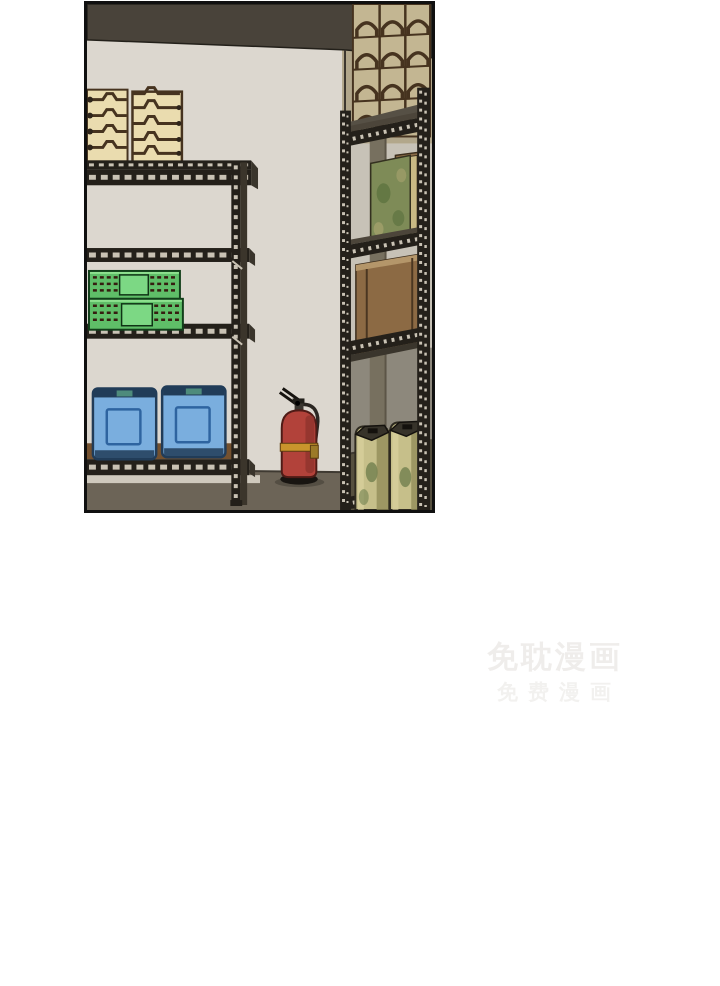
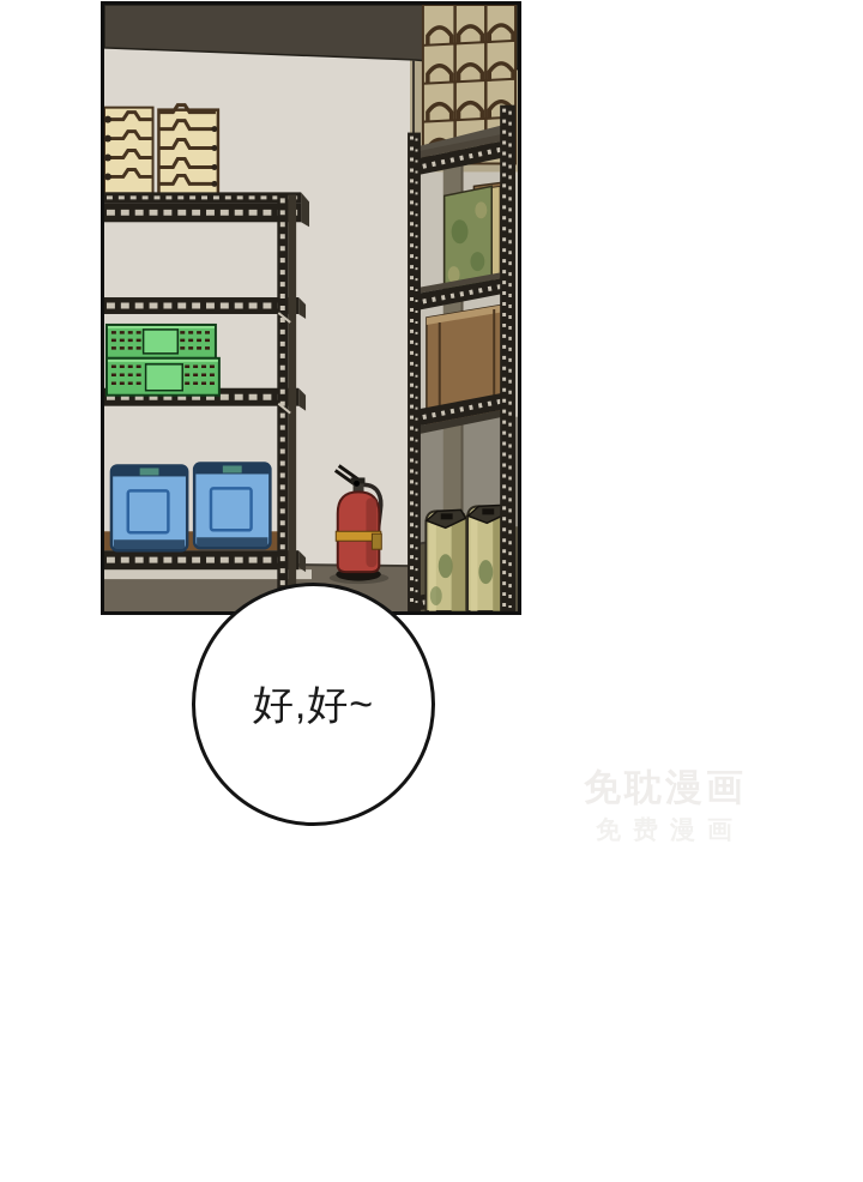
+ 好,好~
